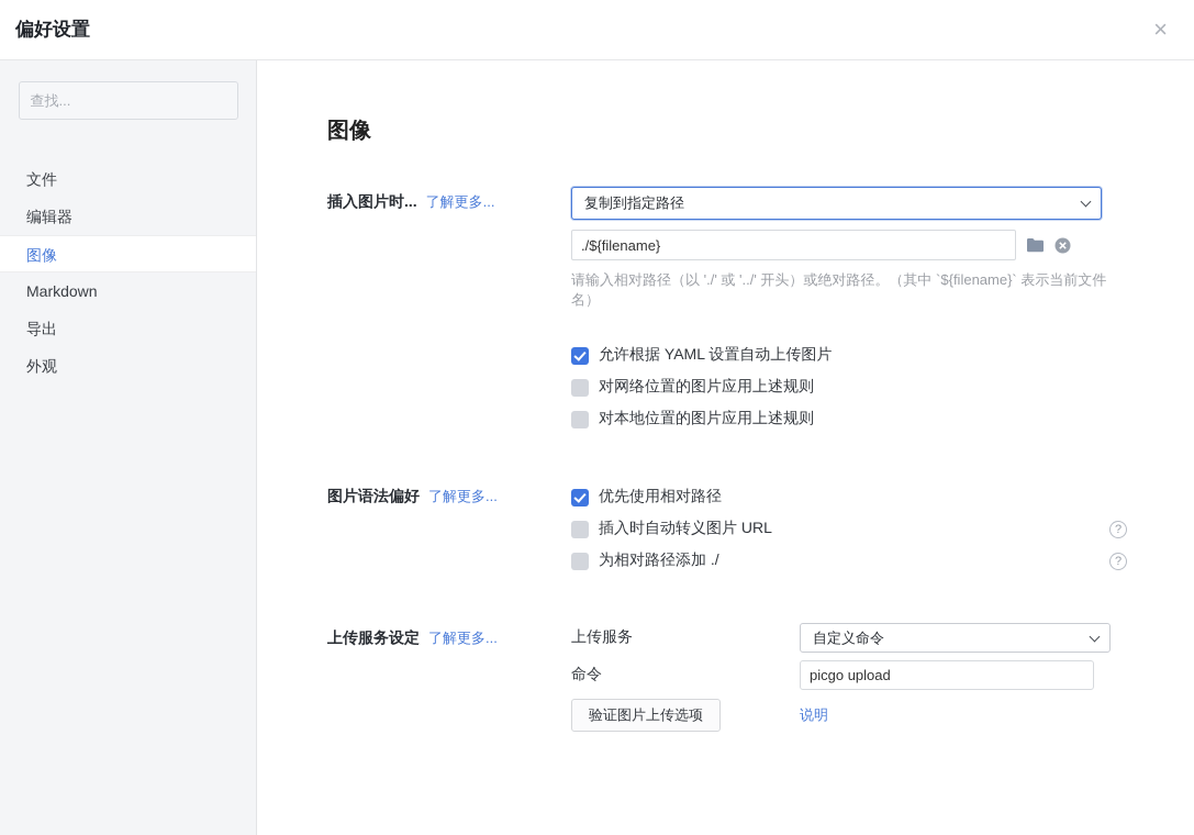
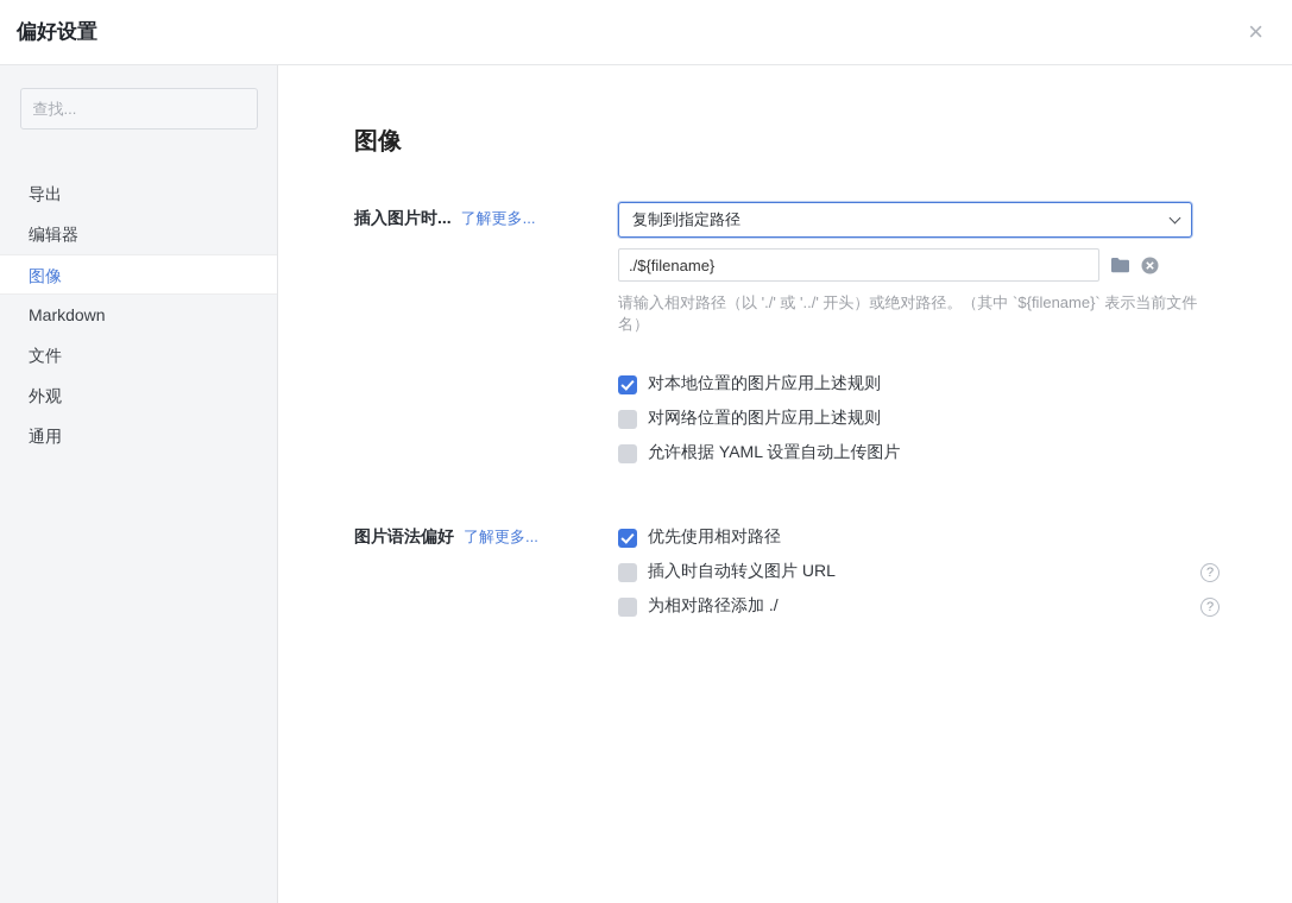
  偏好设置
  ×
  查找...
- 文件
+ 导出
  编辑器
  图像
  Markdown
- 导出
+ 文件
  外观
+ 通用
  图像
  插入图片时... 了解更多...
  复制到指定路径
  ./${filename}
  请输入相对路径（以 './' 或 '../' 开头）或绝对路径。（其中 `${filename}` 表示当前文件名）
- 允许根据 YAML 设置自动上传图片
+ 对本地位置的图片应用上述规则
  对网络位置的图片应用上述规则
- 对本地位置的图片应用上述规则
+ 允许根据 YAML 设置自动上传图片
  图片语法偏好 了解更多...
  优先使用相对路径
  插入时自动转义图片 URL
  ?
  为相对路径添加 ./
  ?
- 上传服务设定 了解更多...
- 上传服务
- 自定义命令
- 命令
- picgo upload
- 验证图片上传选项
- 说明
